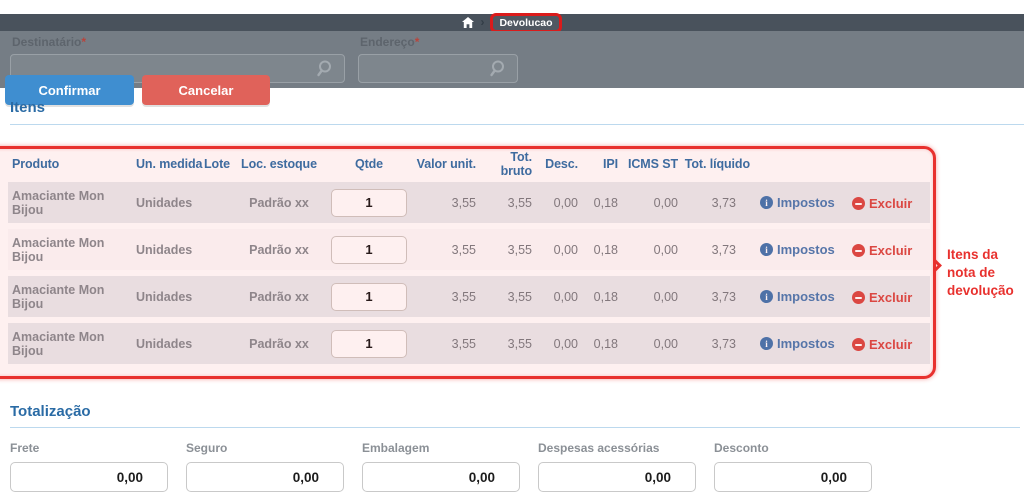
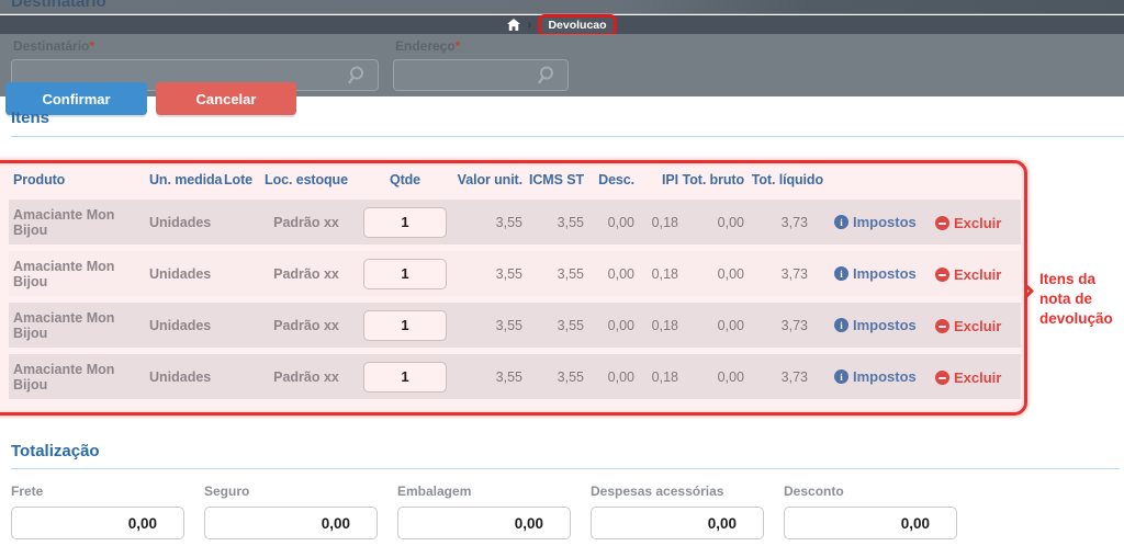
+ Destinatário
  Devolucao
  Destinatário*
  Endereço*
  Confirmar
  Cancelar
  Itens
  Produto
  Un. medida
  Lote
  Loc. estoque
  Qtde
  Valor unit.
- Tot. bruto
+ ICMS ST
  Desc.
  IPI
- ICMS ST
+ Tot. bruto
  Tot. líquido
  Amaciante Mon Bijou
  Unidades
  Padrão xx
  1
  3,55
  3,55
  0,00
  0,18
  0,00
  3,73
  i
  Impostos
  Excluir
  Amaciante Mon Bijou
  Unidades
  Padrão xx
  1
  3,55
  3,55
  0,00
  0,18
  0,00
  3,73
  i
  Impostos
  Excluir
  Amaciante Mon Bijou
  Unidades
  Padrão xx
  1
  3,55
  3,55
  0,00
  0,18
  0,00
  3,73
  i
  Impostos
  Excluir
  Amaciante Mon Bijou
  Unidades
  Padrão xx
  1
  3,55
  3,55
  0,00
  0,18
  0,00
  3,73
  i
  Impostos
  Excluir
  Itens da
  nota de
  devolução
  Totalização
  Frete
  0,00
  Seguro
  0,00
  Embalagem
  0,00
  Despesas acessórias
  0,00
  Desconto
  0,00
